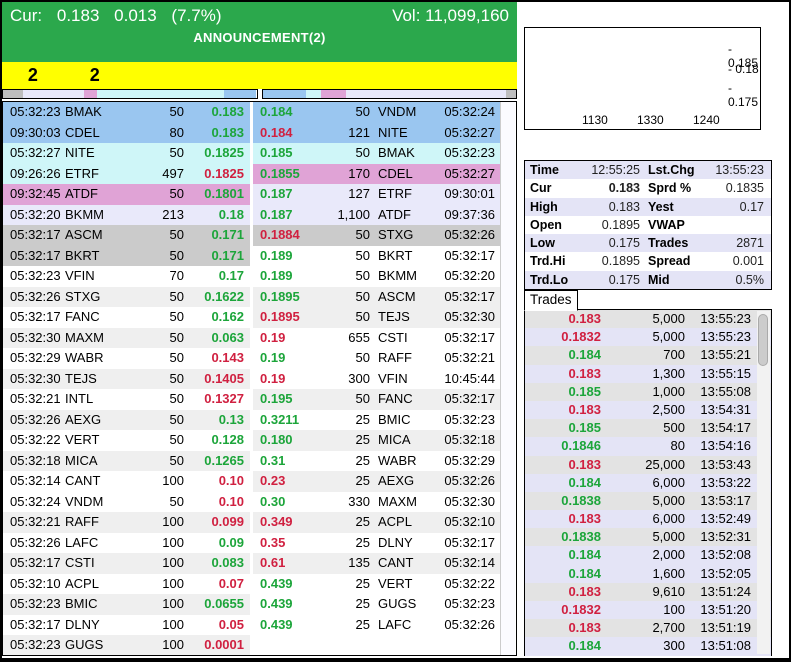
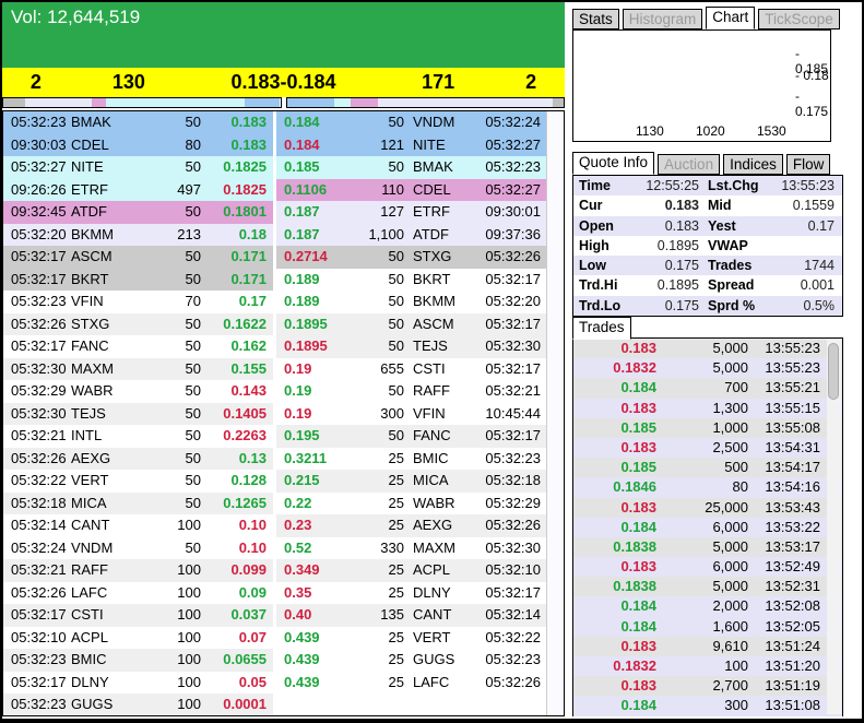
- Cur: 0.183 0.013 (7.7%)
- Vol: 11,099,160
+ Vol: 12,644,519
- ANNOUNCEMENT(2)
  2
+ 130
+ 0.183-0.184
+ 171
  2
  05:32:23
  BMAK
  50
  0.183
  09:30:03
  CDEL
  80
  0.183
  05:32:27
  NITE
  50
  0.1825
  09:26:26
  ETRF
  497
  0.1825
  09:32:45
  ATDF
  50
  0.1801
  05:32:20
  BKMM
  213
  0.18
  05:32:17
  ASCM
  50
  0.171
  05:32:17
  BKRT
  50
  0.171
  05:32:23
  VFIN
  70
  0.17
  05:32:26
  STXG
  50
  0.1622
  05:32:17
  FANC
  50
  0.162
  05:32:30
  MAXM
  50
- 0.063
+ 0.155
  05:32:29
  WABR
  50
  0.143
  05:32:30
  TEJS
  50
  0.1405
  05:32:21
  INTL
  50
- 0.1327
+ 0.2263
  05:32:26
  AEXG
  50
  0.13
  05:32:22
  VERT
  50
  0.128
  05:32:18
  MICA
  50
  0.1265
  05:32:14
  CANT
  100
  0.10
  05:32:24
  VNDM
  50
  0.10
  05:32:21
  RAFF
  100
  0.099
  05:32:26
  LAFC
  100
  0.09
  05:32:17
  CSTI
  100
- 0.083
+ 0.037
  05:32:10
  ACPL
  100
  0.07
  05:32:23
  BMIC
  100
  0.0655
  05:32:17
  DLNY
  100
  0.05
  05:32:23
  GUGS
  100
  0.0001
  0.184
  50
  VNDM
  05:32:24
  0.184
  121
  NITE
  05:32:27
  0.185
  50
  BMAK
  05:32:23
- 0.1855
+ 0.1106
- 170
+ 110
  CDEL
  05:32:27
  0.187
  127
  ETRF
  09:30:01
  0.187
  1,100
  ATDF
  09:37:36
- 0.1884
+ 0.2714
  50
  STXG
  05:32:26
  0.189
  50
  BKRT
  05:32:17
  0.189
  50
  BKMM
  05:32:20
  0.1895
  50
  ASCM
  05:32:17
  0.1895
  50
  TEJS
  05:32:30
  0.19
  655
  CSTI
  05:32:17
  0.19
  50
  RAFF
  05:32:21
  0.19
  300
  VFIN
  10:45:44
  0.195
  50
  FANC
  05:32:17
  0.3211
  25
  BMIC
  05:32:23
- 0.180
+ 0.215
  25
  MICA
  05:32:18
- 0.31
+ 0.22
  25
  WABR
  05:32:29
  0.23
  25
  AEXG
  05:32:26
- 0.30
+ 0.52
  330
  MAXM
  05:32:30
  0.349
  25
  ACPL
  05:32:10
  0.35
  25
  DLNY
  05:32:17
- 0.61
+ 0.40
  135
  CANT
  05:32:14
  0.439
  25
  VERT
  05:32:22
  0.439
  25
  GUGS
  05:32:23
  0.439
  25
  LAFC
  05:32:26
+ Stats
+ Histogram
+ Chart
+ TickScope
  0.185
  0.18
  0.175
  1130
- 1330
+ 1020
- 1240
+ 1530
+ Quote Info
+ Auction
+ Indices
+ Flow
  Time
  12:55:25
  Lst.Chg
  13:55:23
  Cur
  0.183
- Sprd %
+ Mid
- 0.1835
+ 0.1559
- High
+ Open
  0.183
  Yest
  0.17
- Open
+ High
  0.1895
  VWAP
  Low
  0.175
  Trades
- 2871
+ 1744
  Trd.Hi
  0.1895
  Spread
  0.001
  Trd.Lo
  0.175
- Mid
+ Sprd %
  0.5%
  Trades
  0.183
  5,000
  13:55:23
  0.1832
  5,000
  13:55:23
  0.184
  700
  13:55:21
  0.183
  1,300
  13:55:15
  0.185
  1,000
  13:55:08
  0.183
  2,500
  13:54:31
  0.185
  500
  13:54:17
  0.1846
  80
  13:54:16
  0.183
  25,000
  13:53:43
  0.184
  6,000
  13:53:22
  0.1838
  5,000
  13:53:17
  0.183
  6,000
  13:52:49
  0.1838
  5,000
  13:52:31
  0.184
  2,000
  13:52:08
  0.184
  1,600
  13:52:05
  0.183
  9,610
  13:51:24
  0.1832
  100
  13:51:20
  0.183
  2,700
  13:51:19
  0.184
  300
  13:51:08
